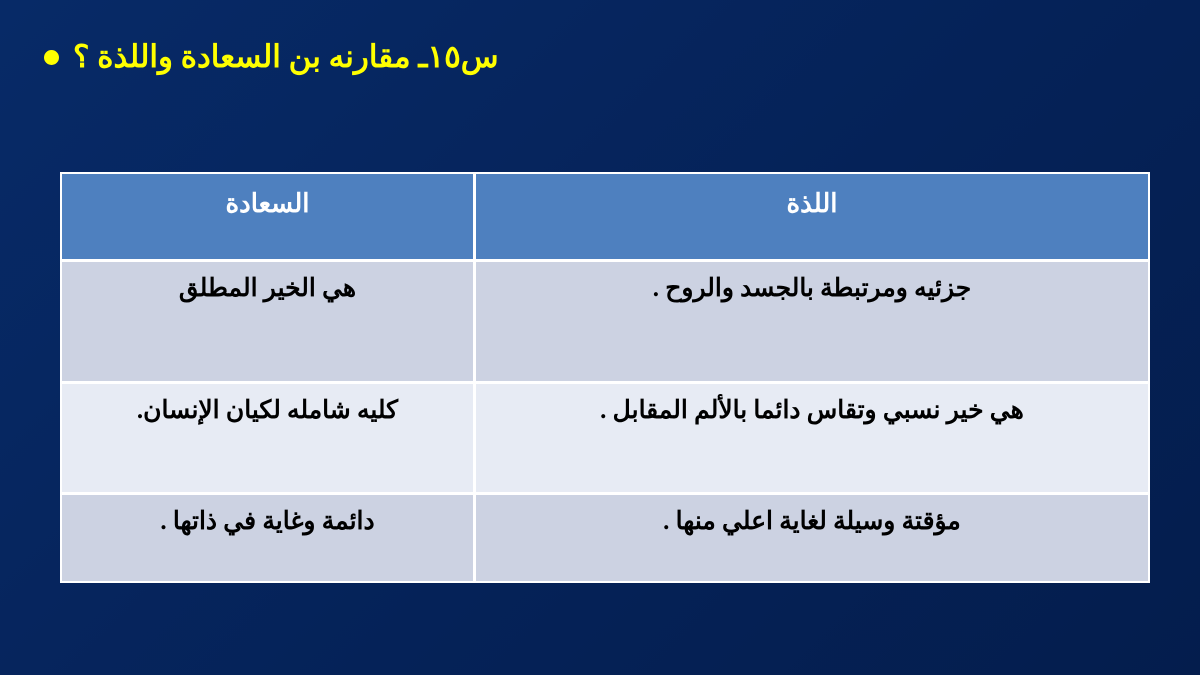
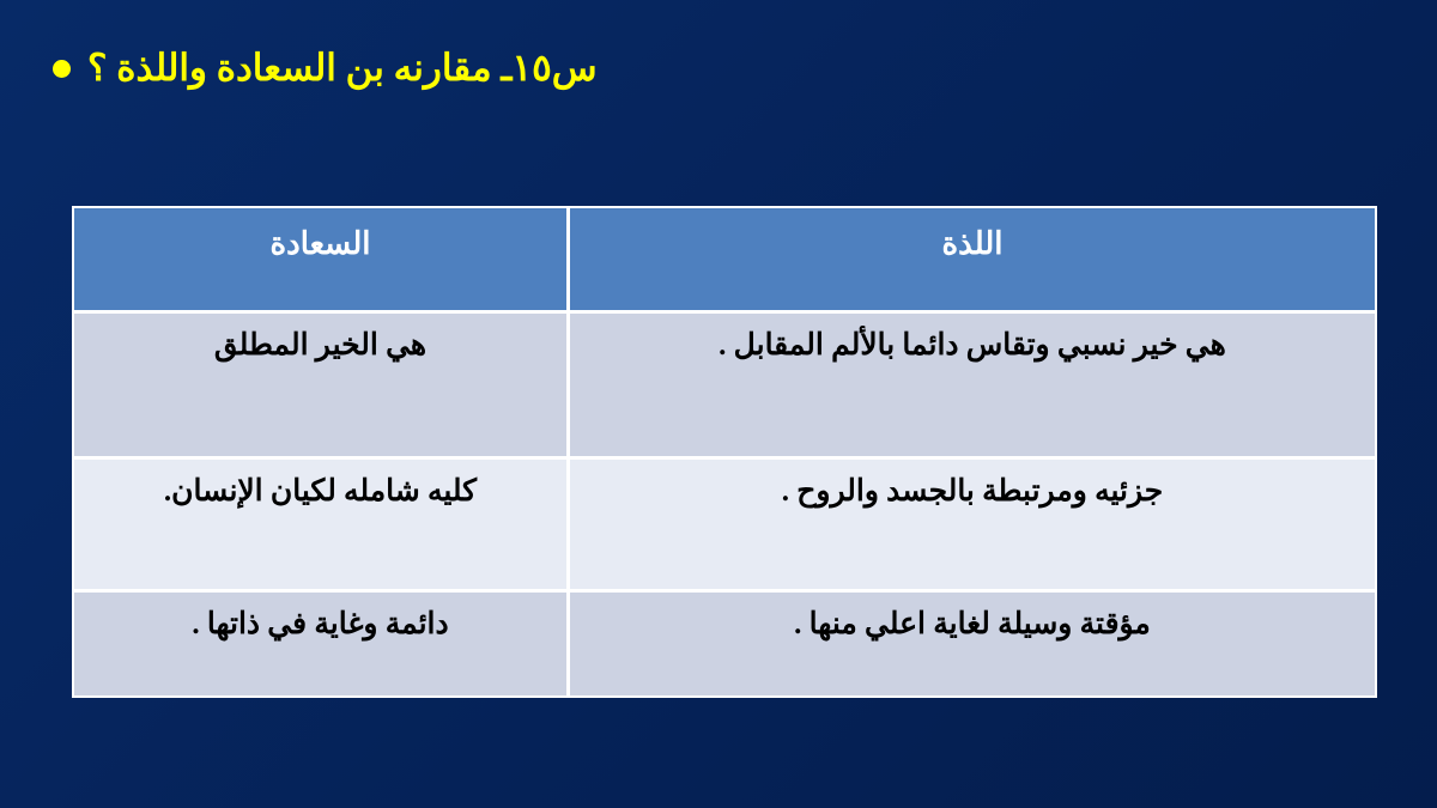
  س١٥ـ مقارنه بن السعادة واللذة ؟
  اللذة
  السعادة
- جزئيه ومرتبطة بالجسد والروح .
+ هي خير نسبي وتقاس دائما بالألم المقابل .
  هي الخير المطلق
- هي خير نسبي وتقاس دائما بالألم المقابل .
+ جزئيه ومرتبطة بالجسد والروح .
  كليه شامله لكيان الإنسان.
  مؤقتة وسيلة لغاية اعلي منها .
  دائمة وغاية في ذاتها .
